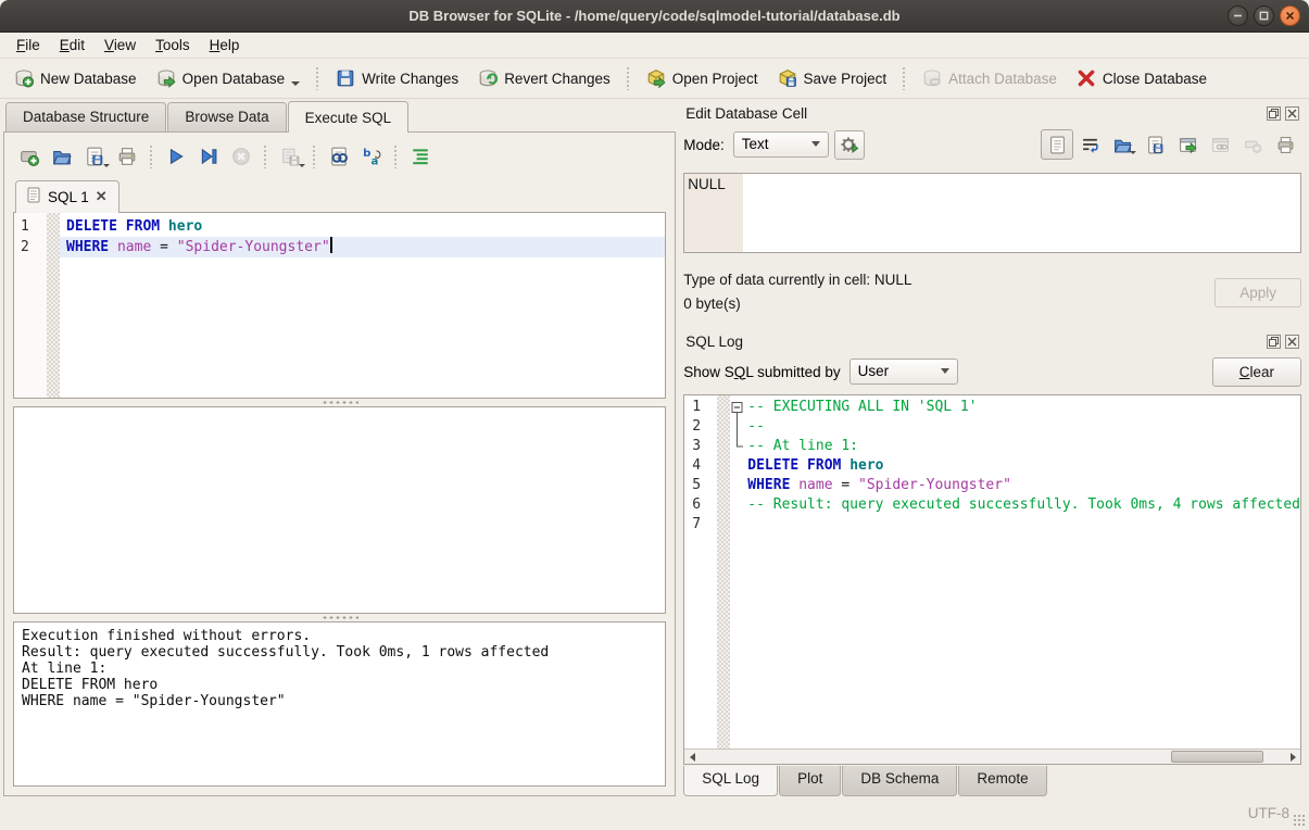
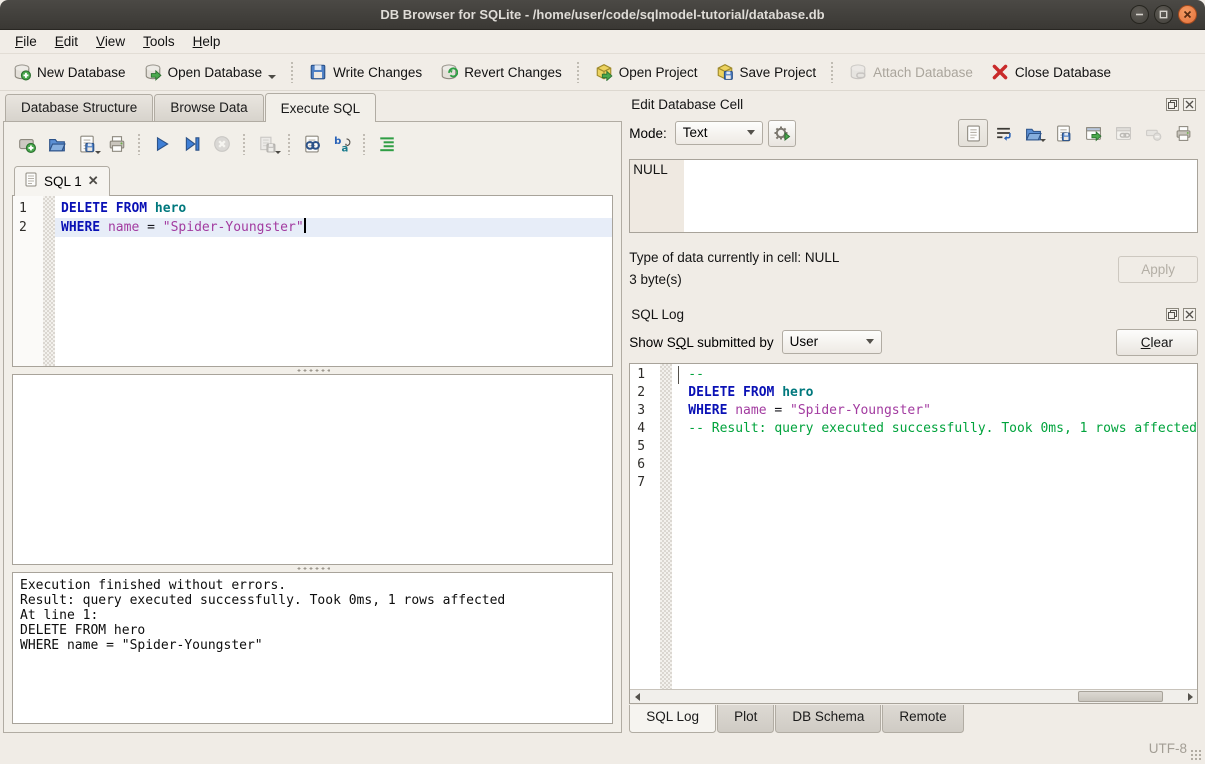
- DB Browser for SQLite - /home/query/code/sqlmodel-tutorial/database.db
+ DB Browser for SQLite - /home/user/code/sqlmodel-tutorial/database.db
  File
  Edit
  View
  Tools
  Help
  New Database
  Open Database
  Write Changes
  Revert Changes
  Open Project
  Save Project
  Attach Database
  Close Database
  Database Structure
  Browse Data
  Execute SQL
  b
  a
  SQL 1
  ✕
  1
  2
  DELETE FROM hero
  WHERE name = "Spider-Youngster"
  Execution finished without errors.
  Result: query executed successfully. Took 0ms, 1 rows affected
  At line 1:
  DELETE FROM hero
  WHERE name = "Spider-Youngster"
  Edit Database Cell
  Mode:
  Text
  NULL
  Type of data currently in cell: NULL
- 0 byte(s)
+ 3 byte(s)
  Apply
  SQL Log
  Show SQL submitted by
  User
  Clear
  1
  2
  3
  4
  5
  6
  7
- -- EXECUTING ALL IN 'SQL 1'
  --
- -- At line 1:
  DELETE FROM
  hero
  WHERE
  name
  =
  "Spider-Youngster"
- -- Result: query executed successfully. Took 0ms, 4 rows affected
+ -- Result: query executed successfully. Took 0ms, 1 rows affected
  SQL Log
  Plot
  DB Schema
  Remote
  UTF-8
